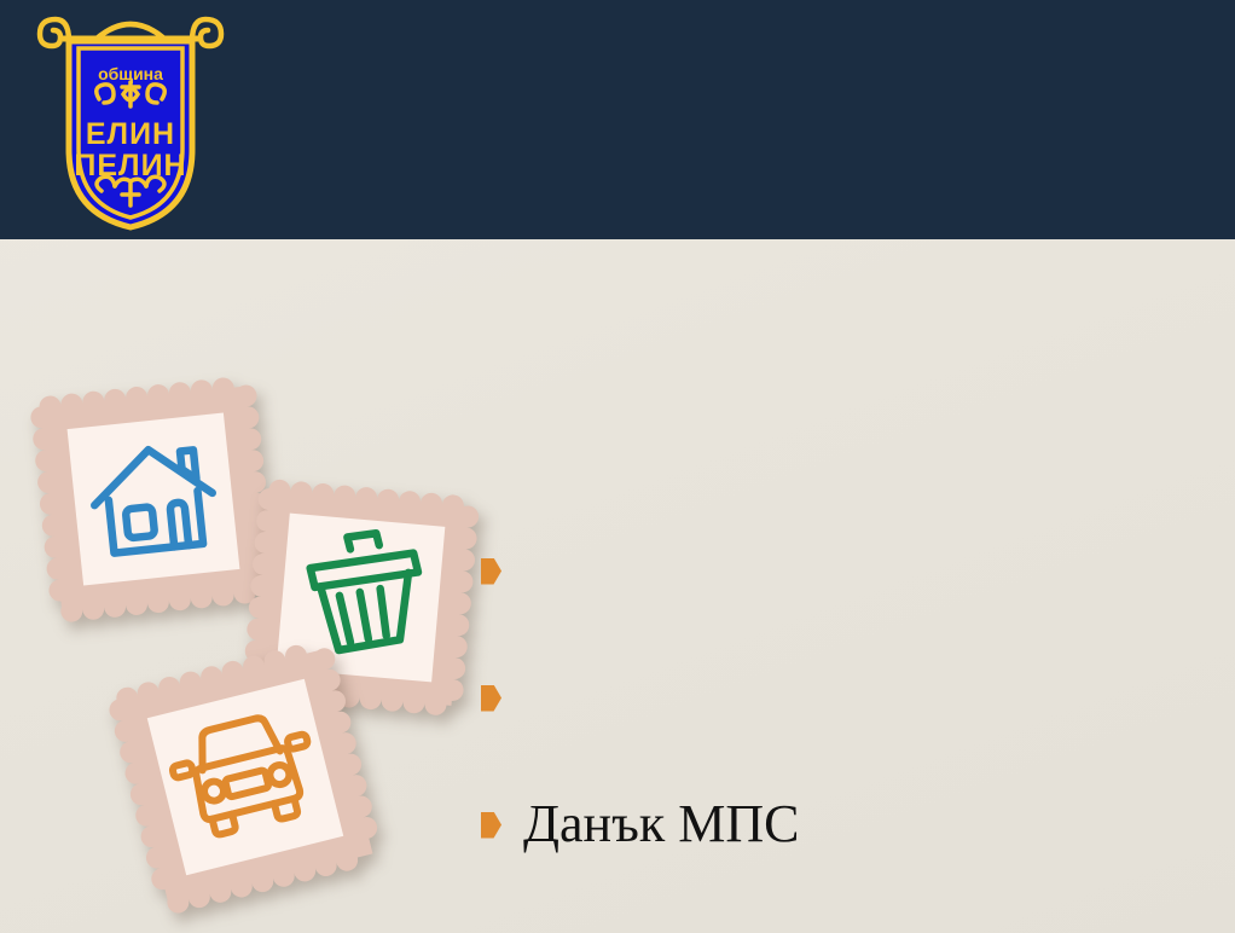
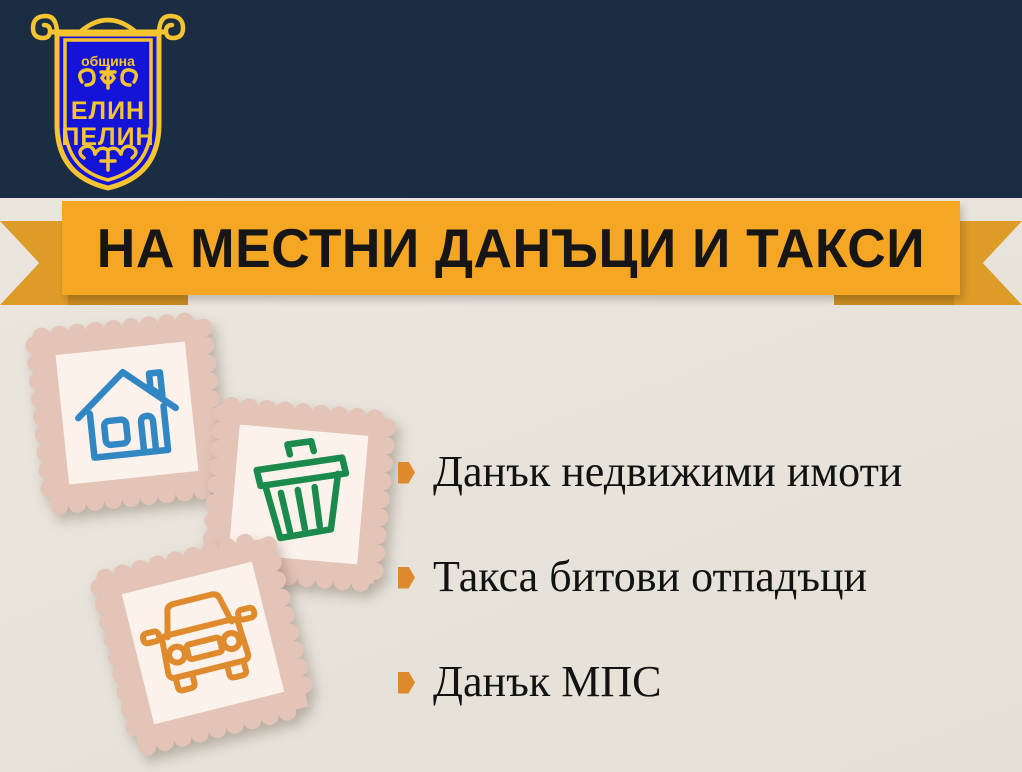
  община
  ЕЛИН
  ПЕЛИН
+ НА МЕСТНИ ДАНЪЦИ И ТАКСИ
+ Данък недвижими имоти
+ Такса битови отпадъци
  Данък МПС
